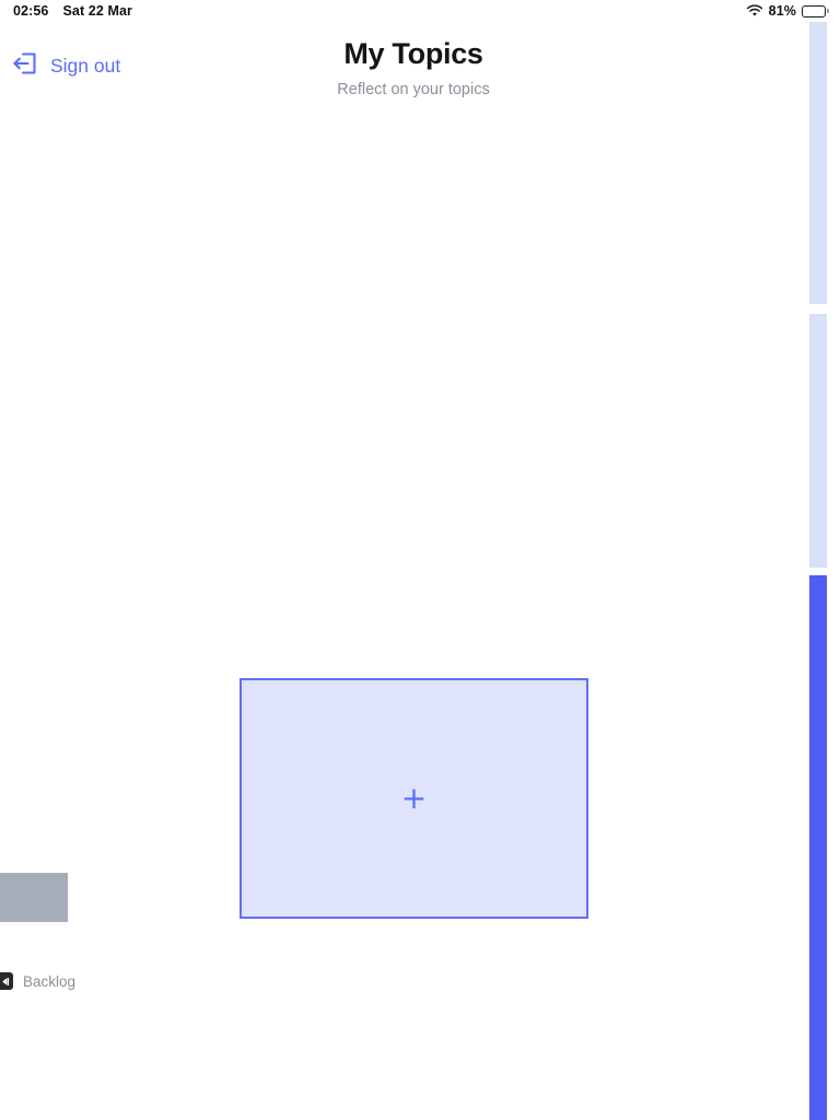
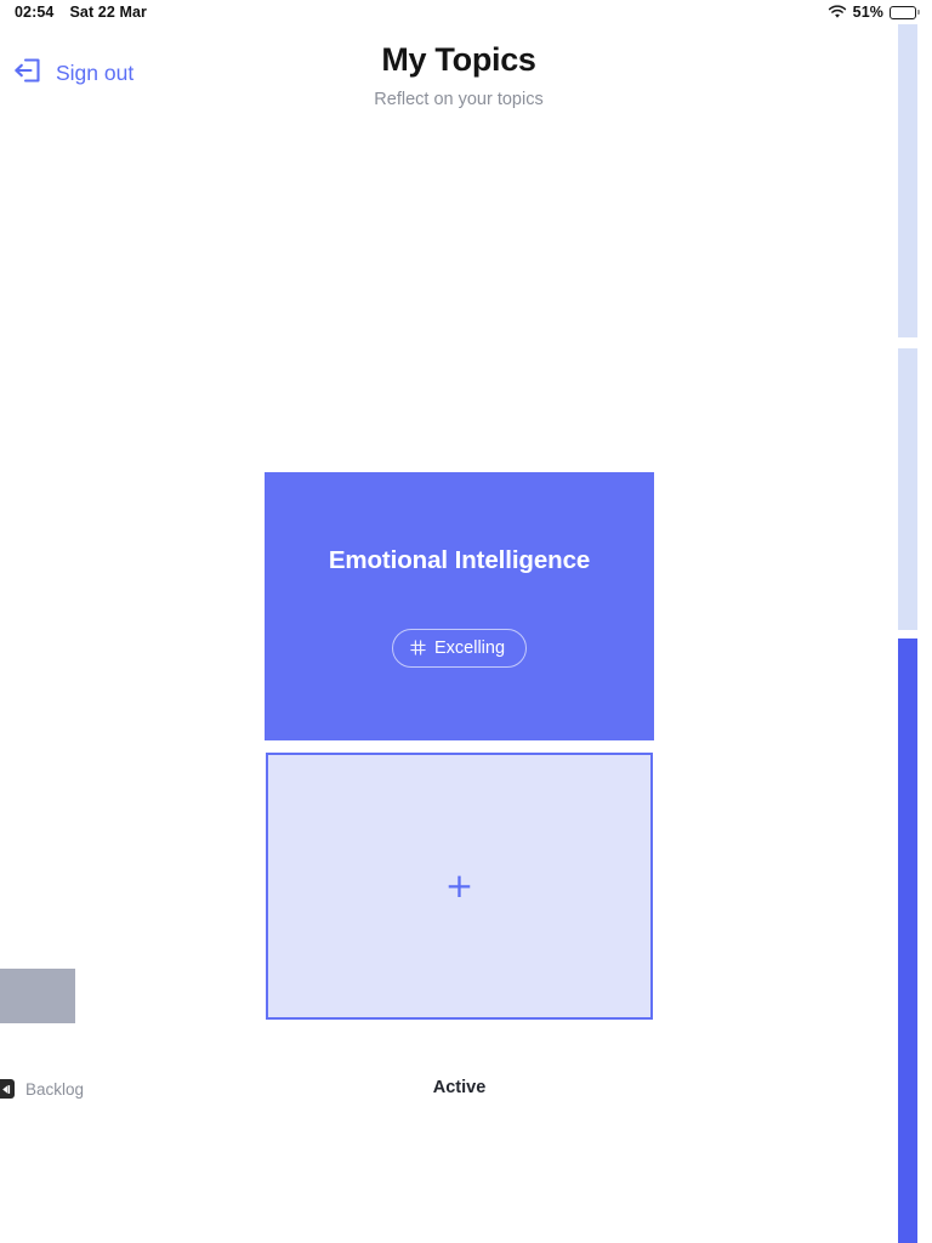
- 02:56
+ 02:54
  Sat 22 Mar
- 81%
+ 51%
  Sign out
  My Topics
  Reflect on your topics
  Backlog
+ Emotional Intelligence
+ Excelling
  +
+ Active
